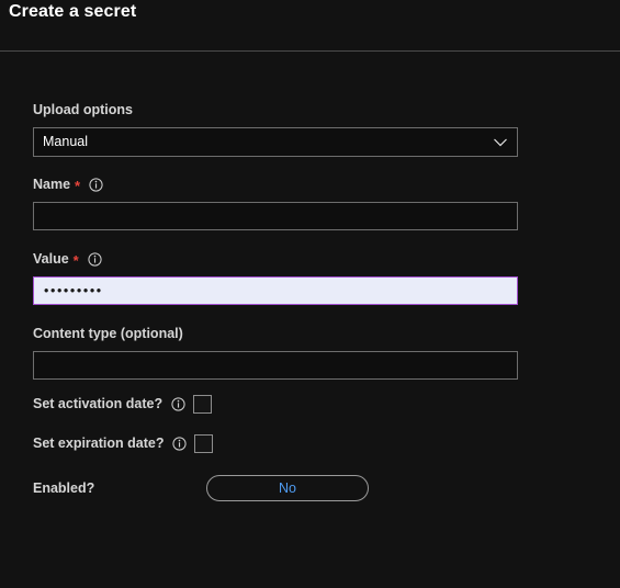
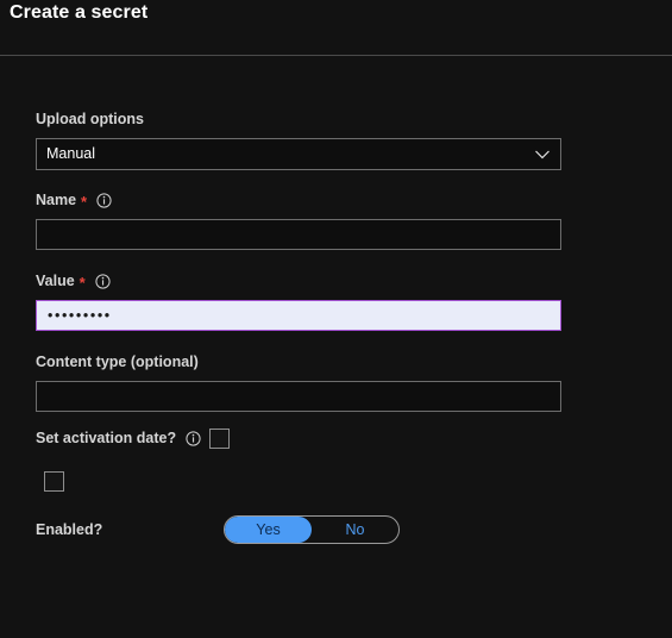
  Create a secret
  Upload options
  Manual
  Name
  *
  Value
  *
  •••••••••
  Content type (optional)
  Set activation date?
- Set expiration date?
  Enabled?
+ Yes
  No
